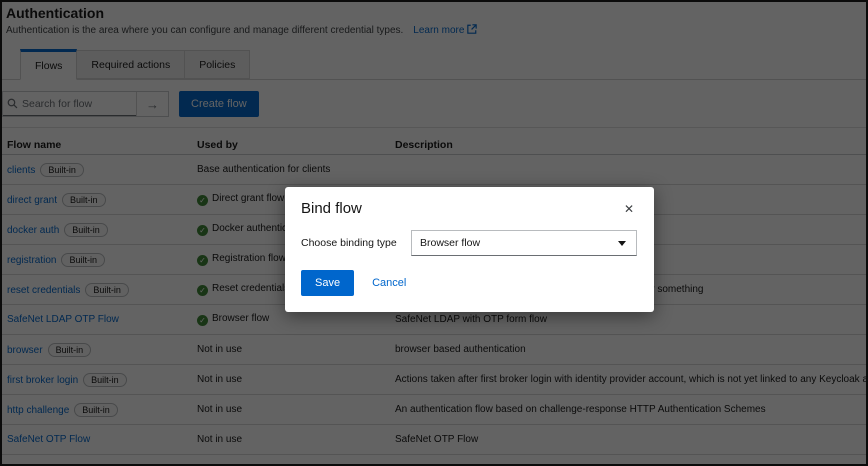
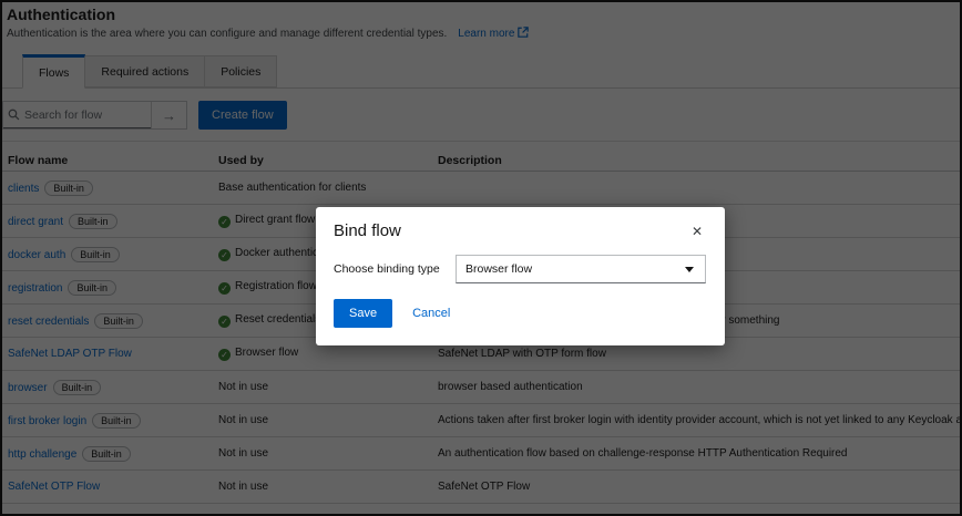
  Authentication
  Authentication is the area where you can configure and manage different credential types. Learn more
  Flows
  Required actions
  Policies
  Search for flow
  →
  Create flow
  Flow name
  Used by
  Description
  clients Built-in
  Base authentication for clients
  direct grant Built-in
  ✓ Direct grant flow
  docker auth Built-in
  registration Built-in
  ✓ Registration flow
  reset credentials Built-in
  ✓ Reset credential
  SafeNet LDAP OTP Flow
  ✓ Browser flow
  SafeNet LDAP with OTP form flow
  browser Built-in
  Not in use
  browser based authentication
  first broker login Built-in
  Not in use
  Actions taken after first broker login with identity provider account, which is not yet linked to any Keycloak a
  http challenge Built-in
  Not in use
- An authentication flow based on challenge-response HTTP Authentication Schemes
+ An authentication flow based on challenge-response HTTP Authentication Required
  SafeNet OTP Flow
  Not in use
  SafeNet OTP Flow
  Bind flow
  ✕
  Choose binding type
  Browser flow
  Save
  Cancel
